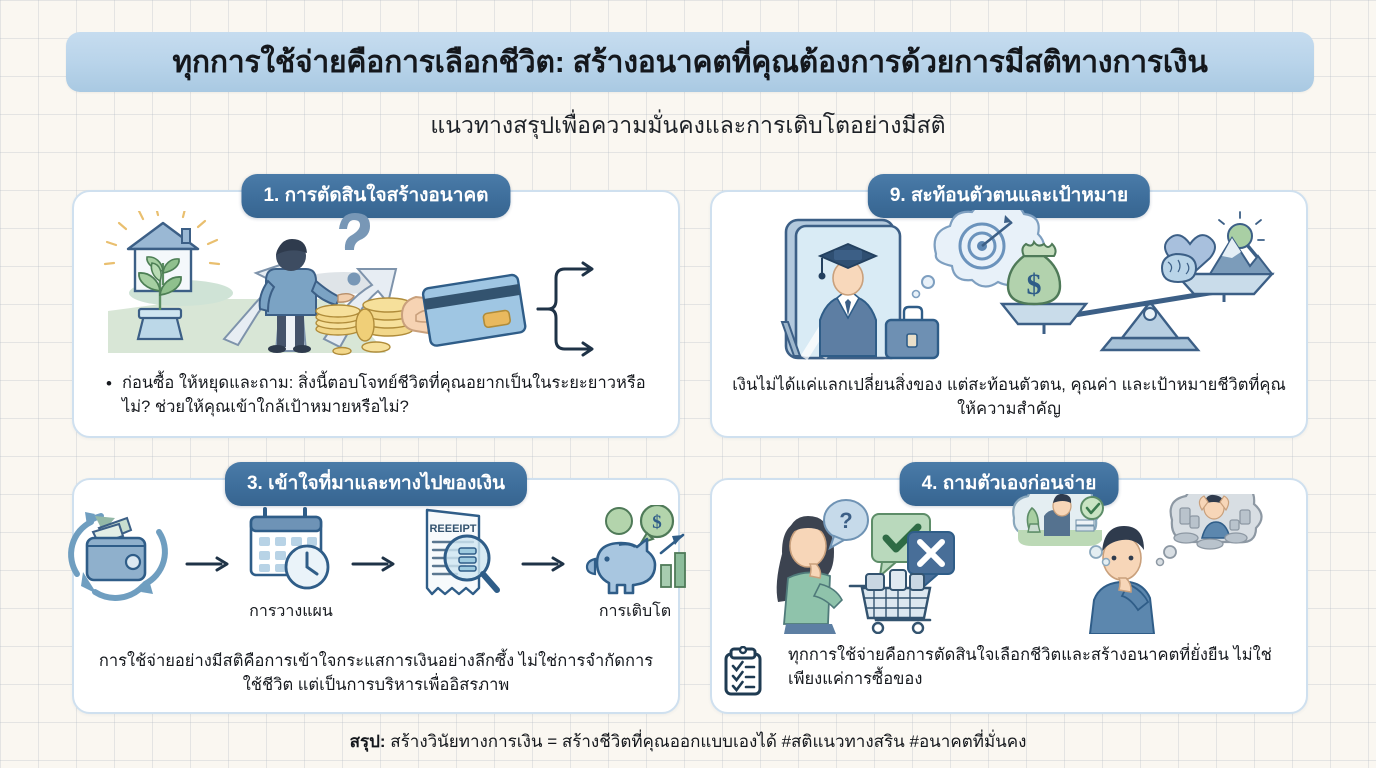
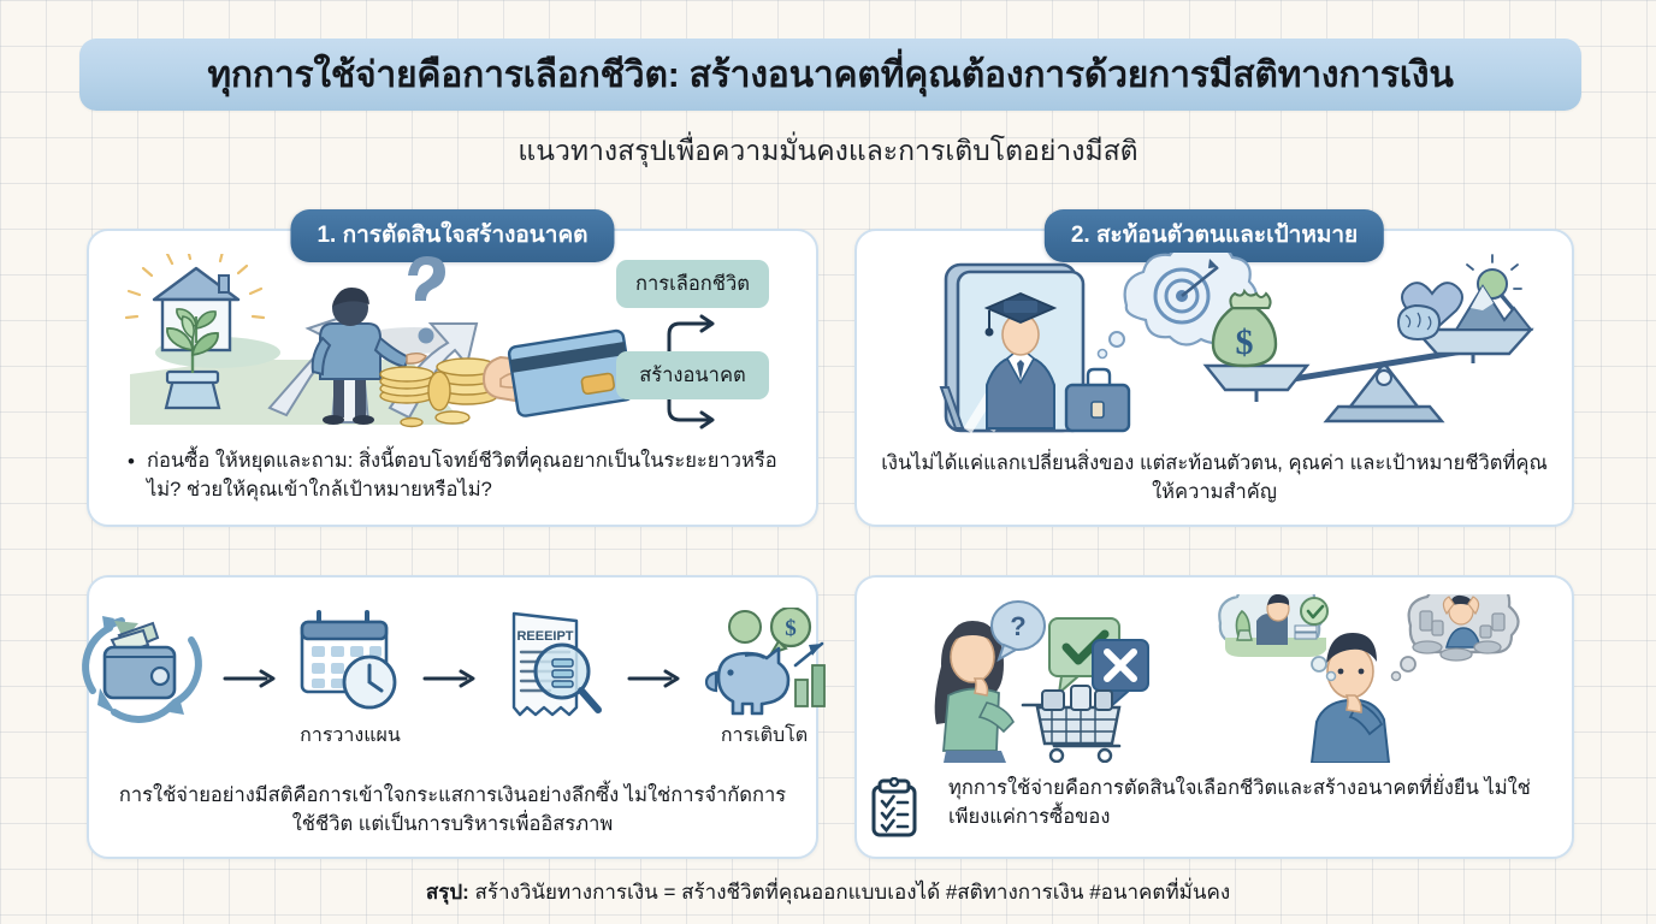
  ทุกการใช้จ่ายคือการเลือกชีวิต: สร้างอนาคตที่คุณต้องการด้วยการมีสติทางการเงิน
  แนวทางสรุปเพื่อความมั่นคงและการเติบโตอย่างมีสติ
  1. การตัดสินใจสร้างอนาคต
+ การเลือกชีวิต
+ สร้างอนาคต
  ก่อนซื้อ ให้หยุดและถาม: สิ่งนี้ตอบโจทย์ชีวิตที่คุณอยากเป็นในระยะยาวหรือไม่? ช่วยให้คุณเข้าใกล้เป้าหมายหรือไม่?
- 9. สะท้อนตัวตนและเป้าหมาย
+ 2. สะท้อนตัวตนและเป้าหมาย
  $
  เงินไม่ได้แค่แลกเปลี่ยนสิ่งของ แต่สะท้อนตัวตน, คุณค่า และเป้าหมายชีวิตที่คุณให้ความสำคัญ
- 3. เข้าใจที่มาและทางไปของเงิน
  การวางแผน
  REEEIPT
  $
  การเติบโต
  การใช้จ่ายอย่างมีสติคือการเข้าใจกระแสการเงินอย่างลึกซึ้ง ไม่ใช่การจำกัดการใช้ชีวิต แต่เป็นการบริหารเพื่ออิสรภาพ
- 4. ถามตัวเองก่อนจ่าย
  ?
  ทุกการใช้จ่ายคือการตัดสินใจเลือกชีวิตและสร้างอนาคตที่ยั่งยืน ไม่ใช่เพียงแค่การซื้อของ
- สรุป: สร้างวินัยทางการเงิน = สร้างชีวิตที่คุณออกแบบเองได้ #สติแนวทางสริน #อนาคตที่มั่นคง
+ สรุป: สร้างวินัยทางการเงิน = สร้างชีวิตที่คุณออกแบบเองได้ #สติทางการเงิน #อนาคตที่มั่นคง
